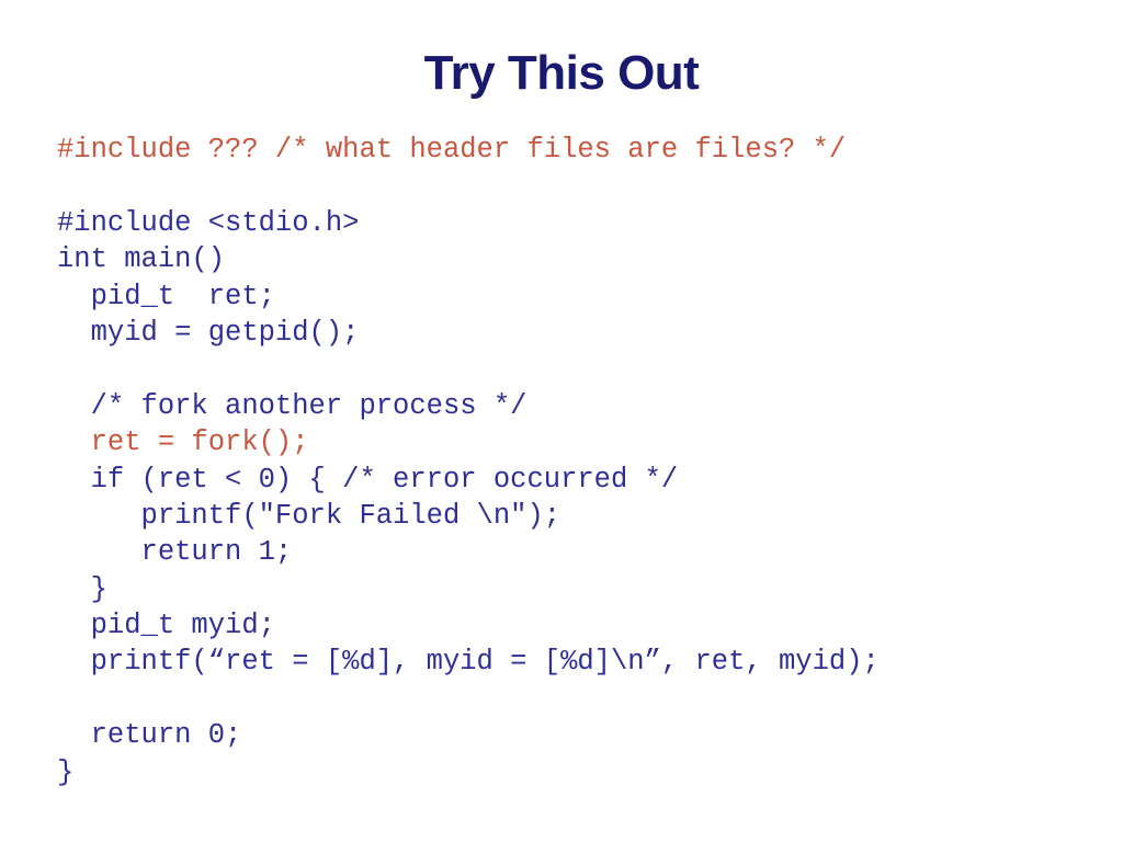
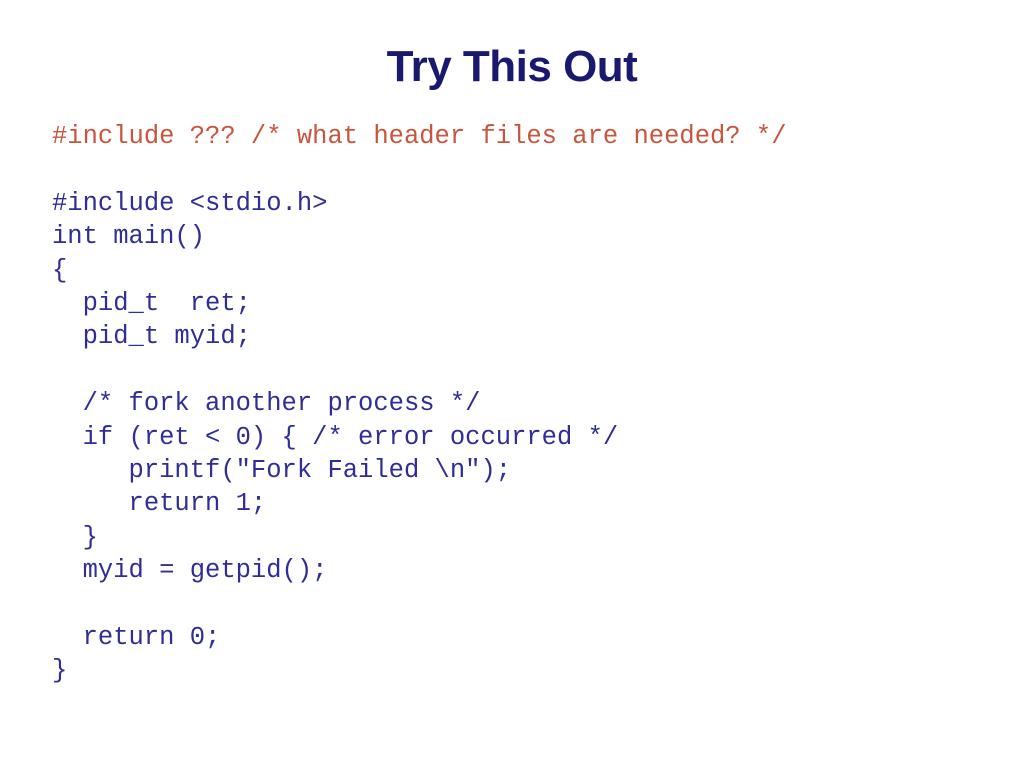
  Try This Out
- #include ??? /* what header files are files? */
+ #include ??? /* what header files are needed? */
  #include <stdio.h>
  int main()
+ {
  pid_t ret;
- myid = getpid();
+ pid_t myid;
  /* fork another process */
- ret = fork();
  if (ret < 0) { /* error occurred */
  printf("Fork Failed \n");
  return 1;
  }
- pid_t myid;
+ myid = getpid();
- printf(“ret = [%d], myid = [%d]\n”, ret, myid);
  return 0;
  }
